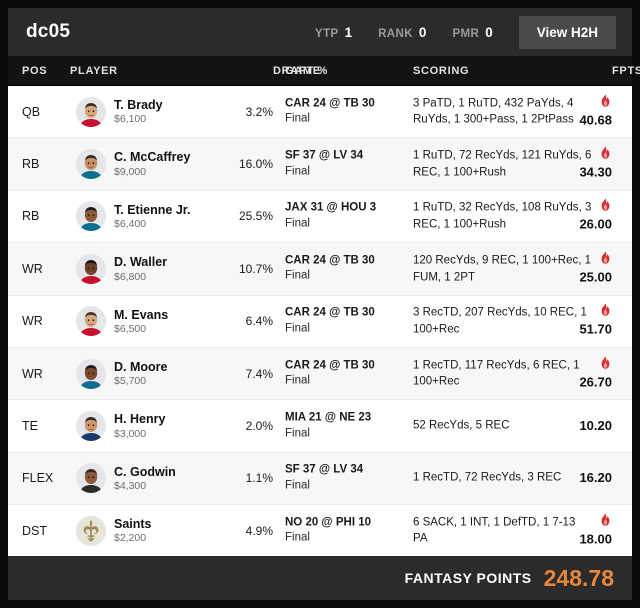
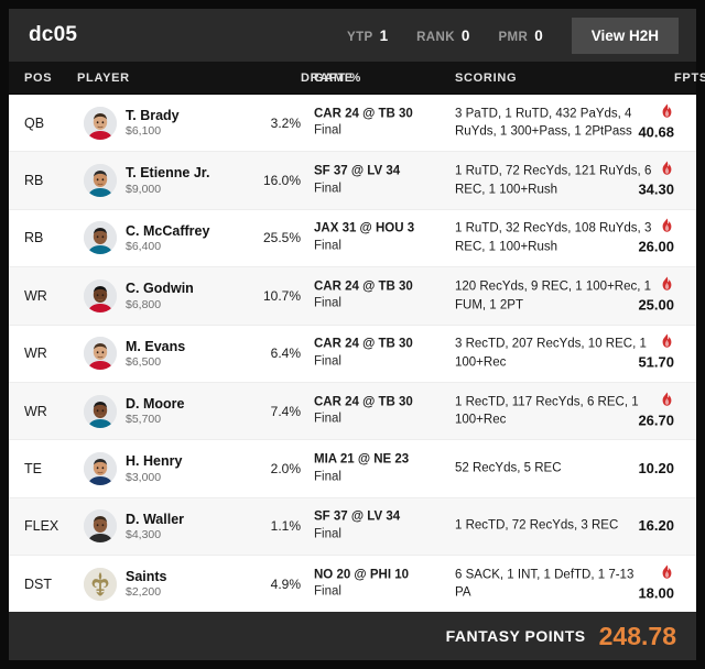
  dc05
  YTP
  1
  RANK
  0
  PMR
  0
  View H2H
  POS
  PLAYER
  DRAFT %
  GAME
  SCORING
  FPTS
  QB
  T. Brady
  $6,100
  3.2%
  CAR 24 @ TB 30
  Final
  3 PaTD, 1 RuTD, 432 PaYds, 4 RuYds, 1 300+Pass, 1 2PtPass
  40.68
  RB
- C. McCaffrey
+ T. Etienne Jr.
  $9,000
  16.0%
  SF 37 @ LV 34
  Final
  1 RuTD, 72 RecYds, 121 RuYds, 6 REC, 1 100+Rush
  34.30
  RB
- T. Etienne Jr.
+ C. McCaffrey
  $6,400
  25.5%
  JAX 31 @ HOU 3
  Final
  1 RuTD, 32 RecYds, 108 RuYds, 3 REC, 1 100+Rush
  26.00
  WR
- D. Waller
+ C. Godwin
  $6,800
  10.7%
  CAR 24 @ TB 30
  Final
  120 RecYds, 9 REC, 1 100+Rec, 1 FUM, 1 2PT
  25.00
  WR
  M. Evans
  $6,500
  6.4%
  CAR 24 @ TB 30
  Final
  3 RecTD, 207 RecYds, 10 REC, 1 100+Rec
  51.70
  WR
  D. Moore
  $5,700
  7.4%
  CAR 24 @ TB 30
  Final
  1 RecTD, 117 RecYds, 6 REC, 1 100+Rec
  26.70
  TE
  H. Henry
  $3,000
  2.0%
  MIA 21 @ NE 23
  Final
  52 RecYds, 5 REC
  10.20
  FLEX
- C. Godwin
+ D. Waller
  $4,300
  1.1%
  SF 37 @ LV 34
  Final
  1 RecTD, 72 RecYds, 3 REC
  16.20
  DST
  Saints
  $2,200
  4.9%
  NO 20 @ PHI 10
  Final
  6 SACK, 1 INT, 1 DefTD, 1 7-13 PA
  18.00
  FANTASY POINTS
  248.78
